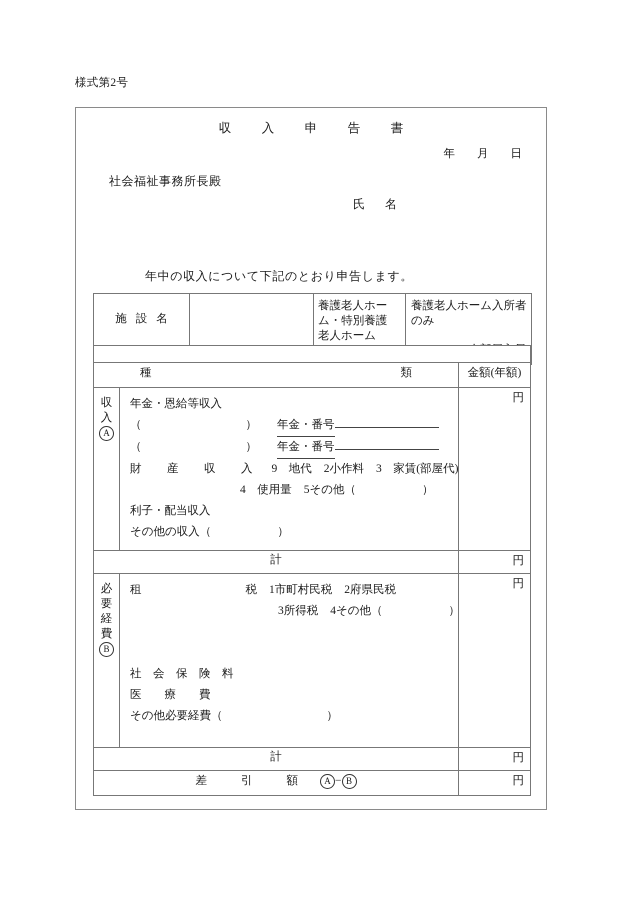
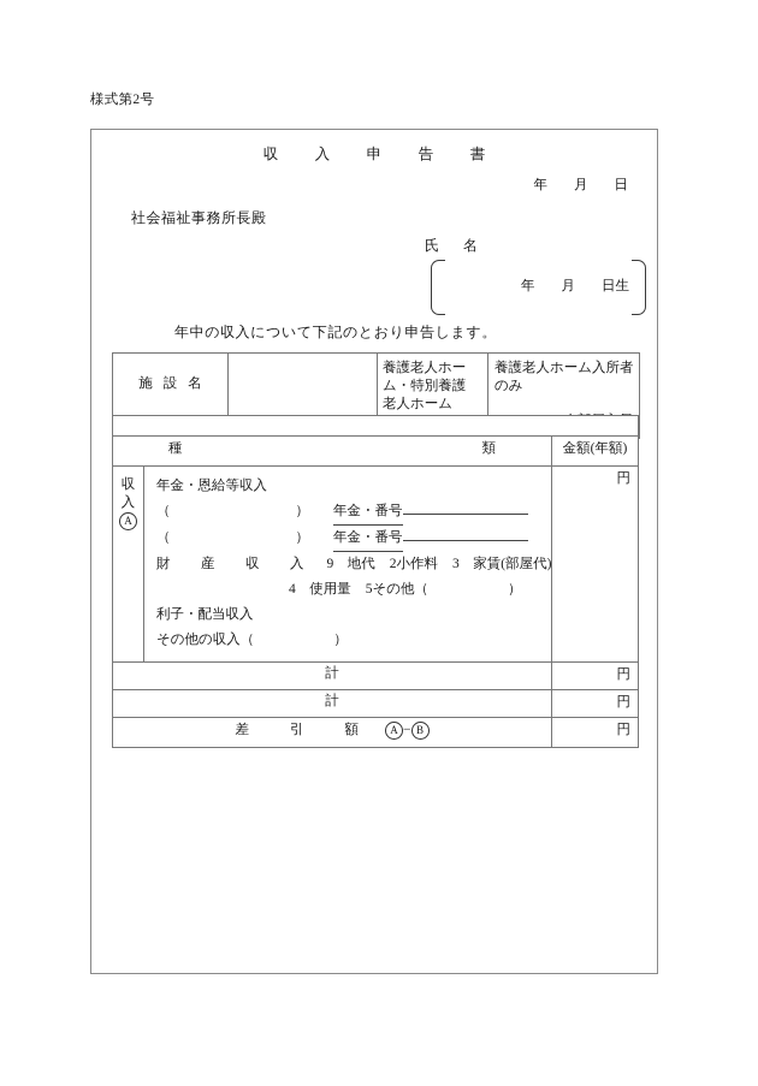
  様式第2号
  収 入 申 告 書
  年 月 日
  社会福祉事務所長殿
  氏 名
+ 年 月 日生
  年中の収入について下記のとおり申告します。
  施設名		養護老人ホー ム・特別養護 老人ホーム	養護老人ホーム入所者のみ
  種 類	金額(年額)
  収 入 A	年金・恩給等収入 （ ） 年金・番号 （ ） 年金・番号 財 産 収 入 9 地代 2小作料 3 家賃(部屋代) 4 使用量 5その他（ ） 利子・配当収入 その他の収入（ ）	円
  計	円
- 必 要 経 費 B	租 税 1市町村民税 2府県民税 3所得税 4その他（ ） 社 会 保 険 料 医 療 費 その他必要経費（ ）	円
  計	円
  差 引 額 A − B	円
